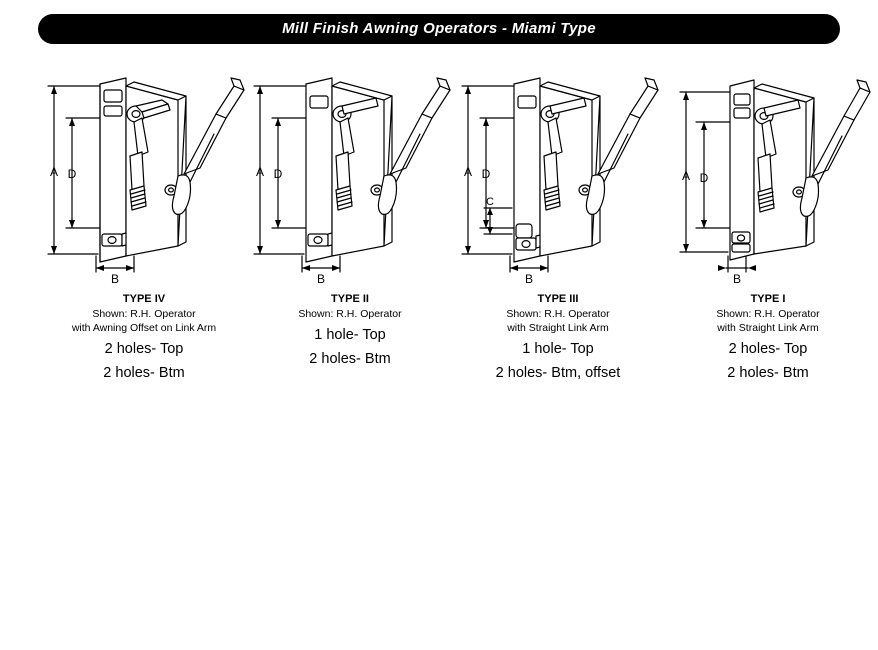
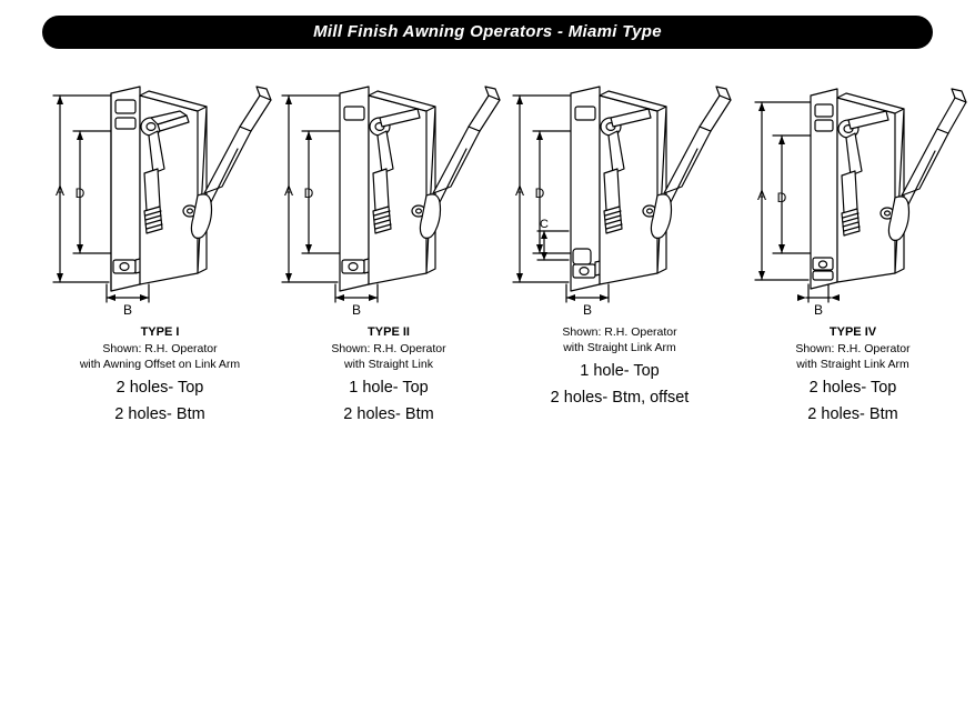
  Mill Finish Awning Operators - Miami Type
  A
  D
  B
- TYPE IV
+ TYPE I
  Shown: R.H. Operator
  with Awning Offset on Link Arm
  2 holes- Top
  2 holes- Btm
  A
  D
  B
  TYPE II
  Shown: R.H. Operator
+ with Straight Link
  1 hole- Top
  2 holes- Btm
  A
  D
  C
  B
- TYPE III
  Shown: R.H. Operator
  with Straight Link Arm
  1 hole- Top
  2 holes- Btm, offset
  A
  D
  B
- TYPE I
+ TYPE IV
  Shown: R.H. Operator
  with Straight Link Arm
  2 holes- Top
  2 holes- Btm
